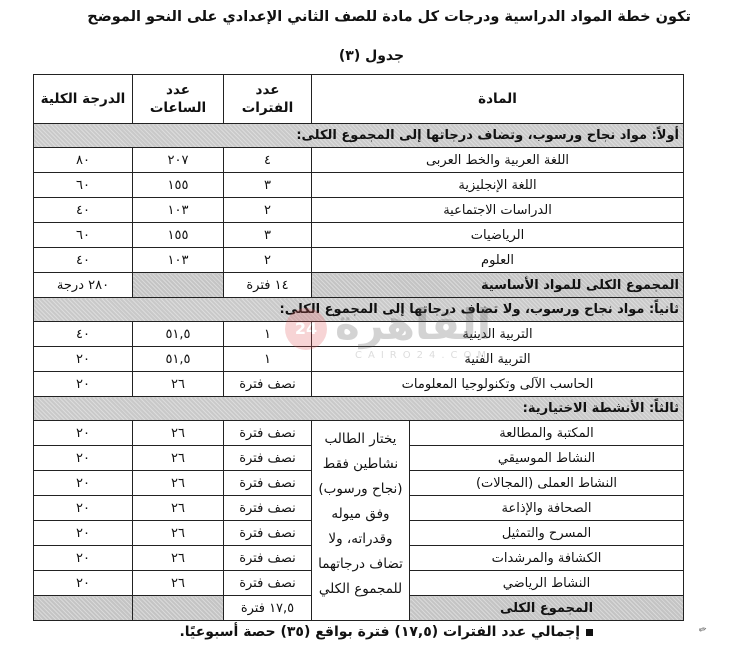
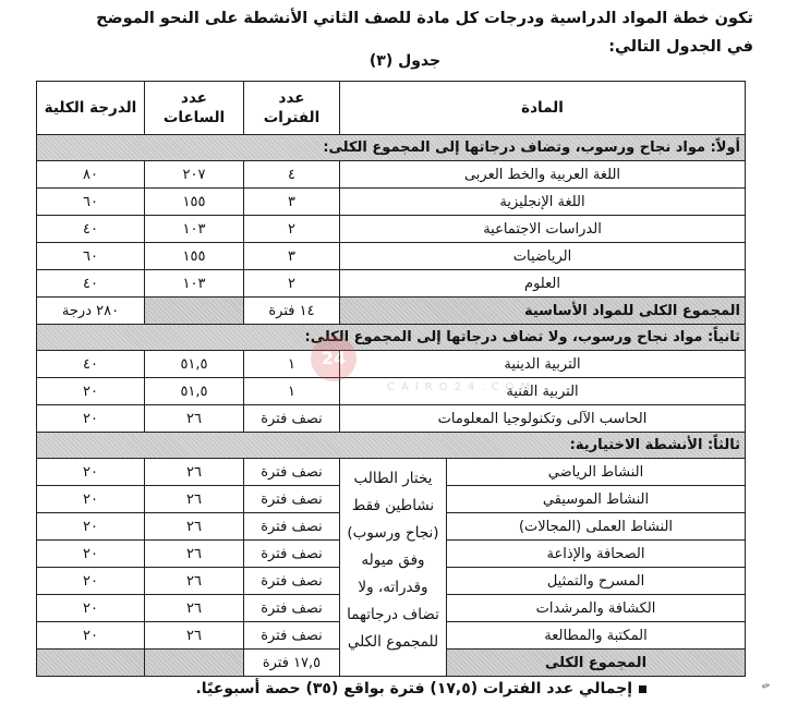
- تكون خطة المواد الدراسية ودرجات كل مادة للصف الثاني الإعدادي على النحو الموضح
+ تكون خطة المواد الدراسية ودرجات كل مادة للصف الثاني الأنشطة على النحو الموضح
+ في الجدول التالي:
  جدول (٣)
  المادة	عدد الفترات	عدد الساعات	الدرجة الكلية
  أولاً: مواد نجاح ورسوب، وتضاف درجاتها إلى المجموع الكلى:
  اللغة العربية والخط العربى	٤	٢٠٧	٨٠
  اللغة الإنجليزية	٣	١٥٥	٦٠
  الدراسات الاجتماعية	٢	١٠٣	٤٠
  الرياضيات	٣	١٥٥	٦٠
  العلوم	٢	١٠٣	٤٠
  المجموع الكلى للمواد الأساسية	١٤ فترة		٢٨٠ درجة
  ثانياً: مواد نجاح ورسوب، ولا تضاف درجاتها إلى المجموع الكلى:
  التربية الدينية	١	٥١,٥	٤٠
  التربية الفنية	١	٥١,٥	٢٠
  الحاسب الآلى وتكنولوجيا المعلومات	نصف فترة	٢٦	٢٠
  ثالثاً: الأنشطة الاختيارية:
- المكتبة والمطالعة	يختار الطالب نشاطين فقط (نجاح ورسوب) وفق ميوله وقدراته، ولا تضاف درجاتهما للمجموع الكلي	نصف فترة	٢٦	٢٠
+ النشاط الرياضي	يختار الطالب نشاطين فقط (نجاح ورسوب) وفق ميوله وقدراته، ولا تضاف درجاتهما للمجموع الكلي	نصف فترة	٢٦	٢٠
  النشاط الموسيقي	نصف فترة	٢٦	٢٠
  النشاط العملى (المجالات)	نصف فترة	٢٦	٢٠
  الصحافة والإذاعة	نصف فترة	٢٦	٢٠
  المسرح والتمثيل	نصف فترة	٢٦	٢٠
  الكشافة والمرشدات	نصف فترة	٢٦	٢٠
- النشاط الرياضي	نصف فترة	٢٦	٢٠
+ المكتبة والمطالعة	نصف فترة	٢٦	٢٠
  المجموع الكلى	١٧,٥ فترة
  إجمالي عدد الفترات (١٧,٥) فترة بواقع (٣٥) حصة أسبوعيًا.
  24
- القاهرة
  CAIRO24.COM
